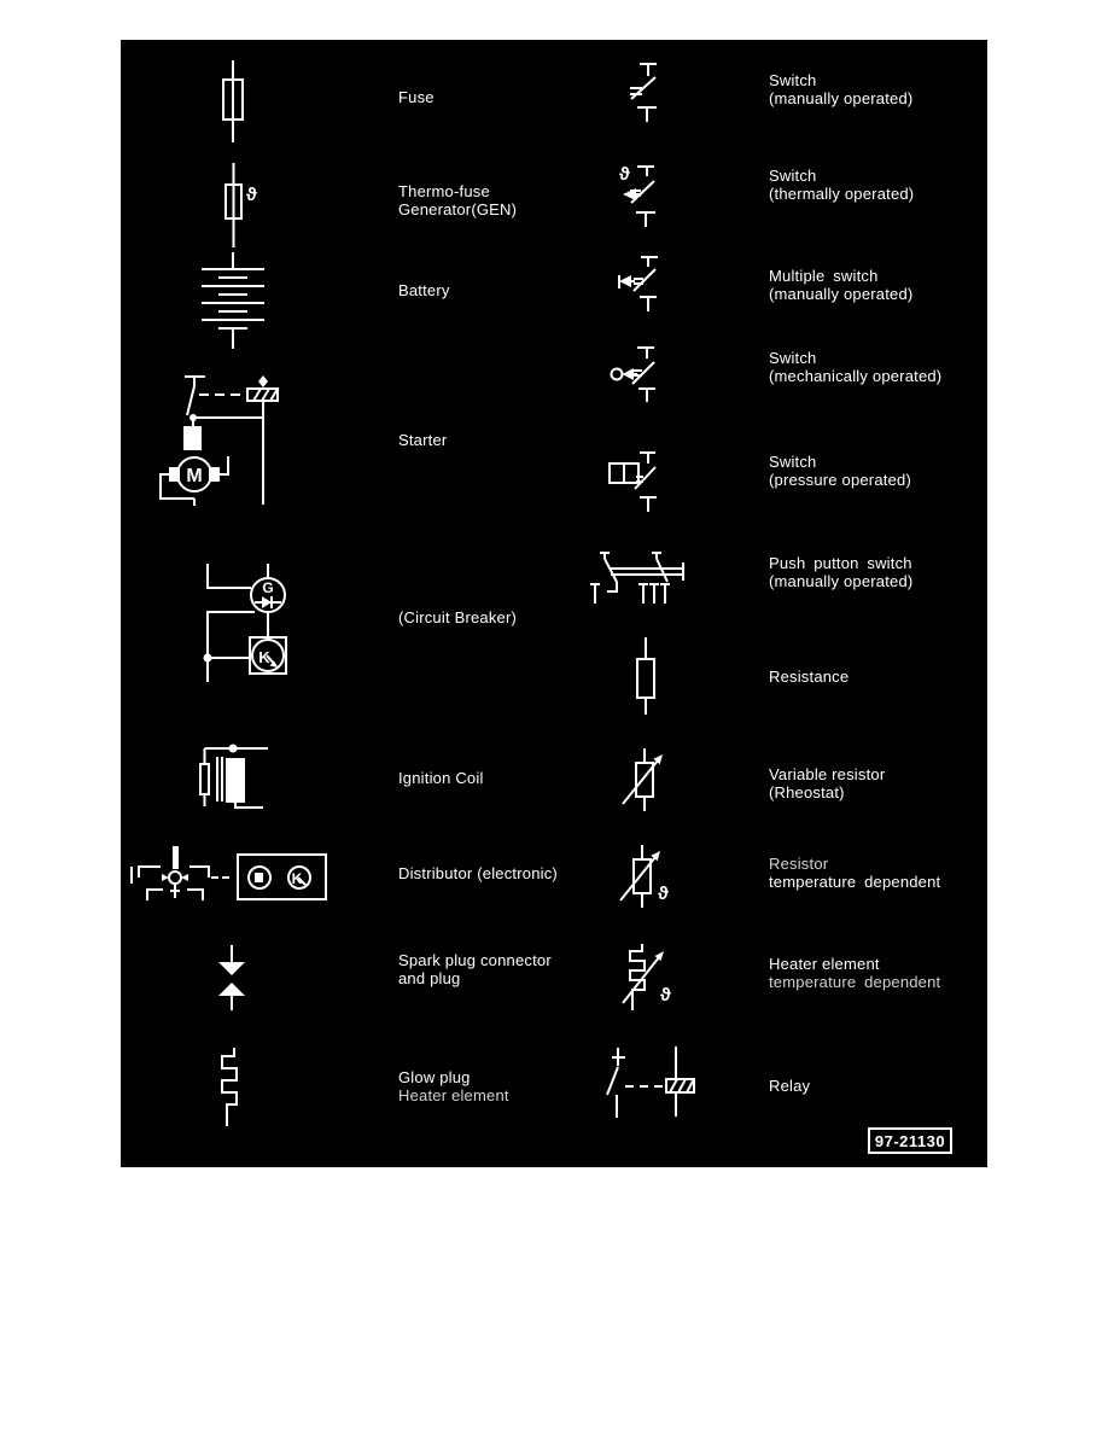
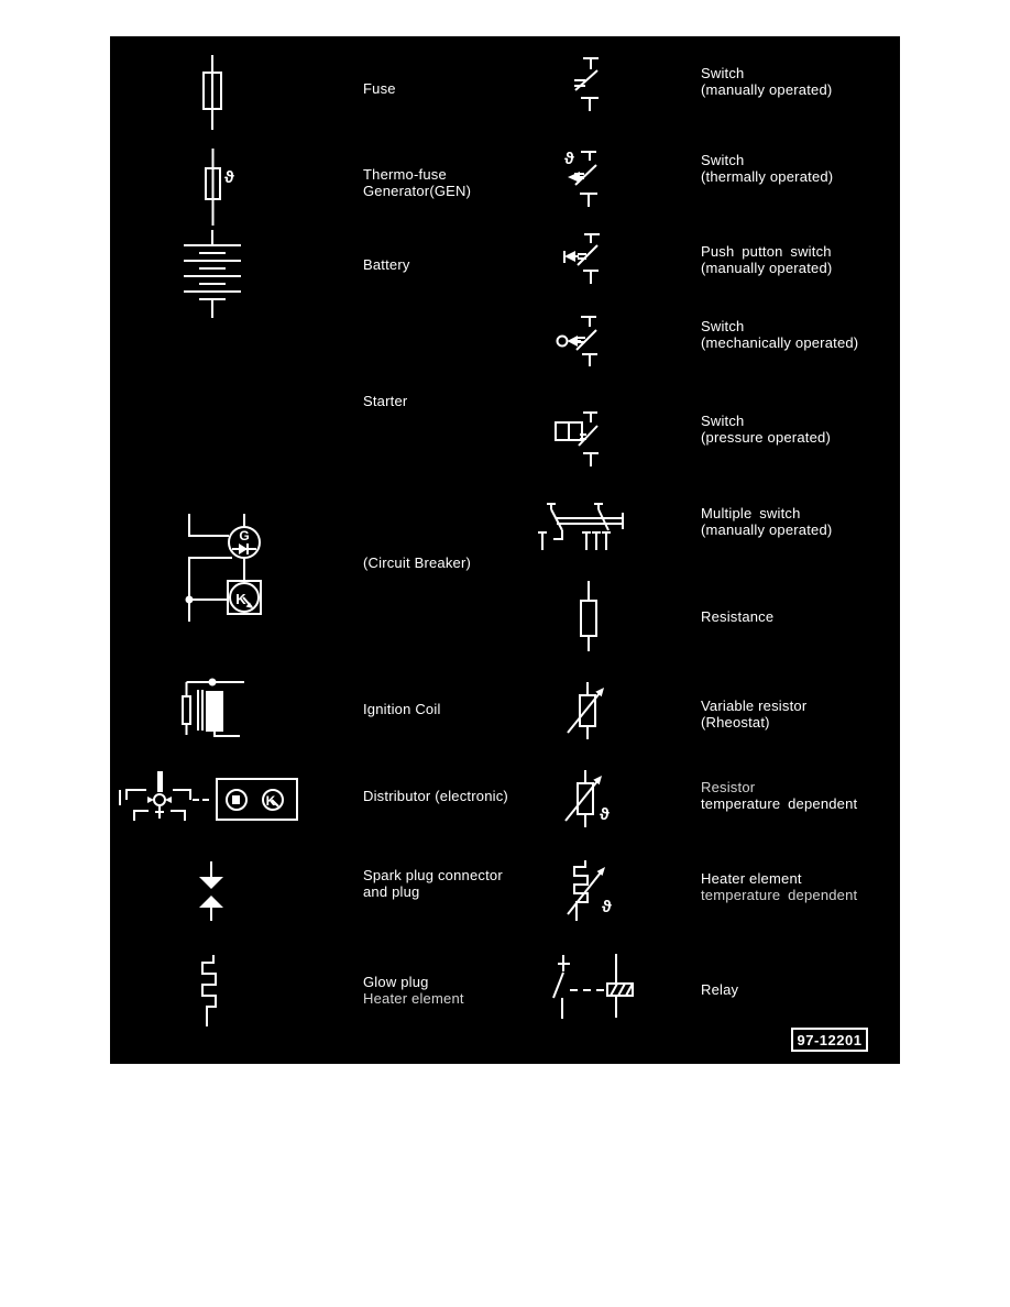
  ϑ
- M
  G
  K
  K
  ϑ
  ϑ
  ϑ
  Fuse
  Thermo-fuse
  Generator(GEN)
  Battery
  Starter
  (Circuit Breaker)
  Ignition Coil
  Distributor (electronic)
  Spark plug connector
  and plug
  Glow plug
  Heater element
  Switch
  (manually operated)
  Switch
  (thermally operated)
- Multiple switch
+ Push putton switch
  (manually operated)
  Switch
  (mechanically operated)
  Switch
  (pressure operated)
- Push putton switch
+ Multiple switch
  (manually operated)
  Resistance
  Variable resistor
  (Rheostat)
  Resistor
  temperature dependent
  Heater element
  temperature dependent
  Relay
- 97-21130
+ 97-12201
